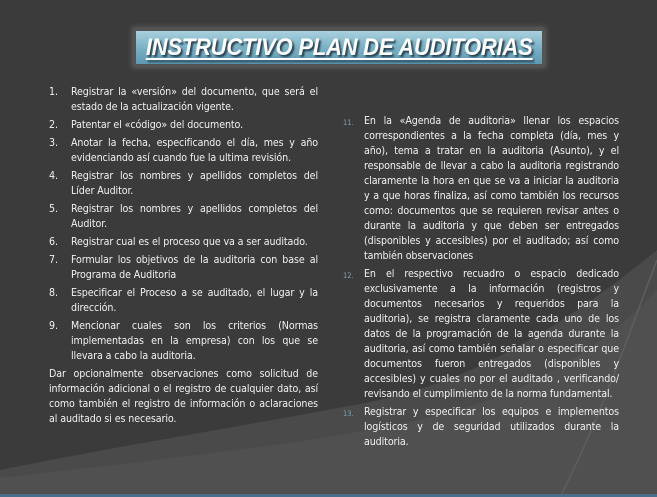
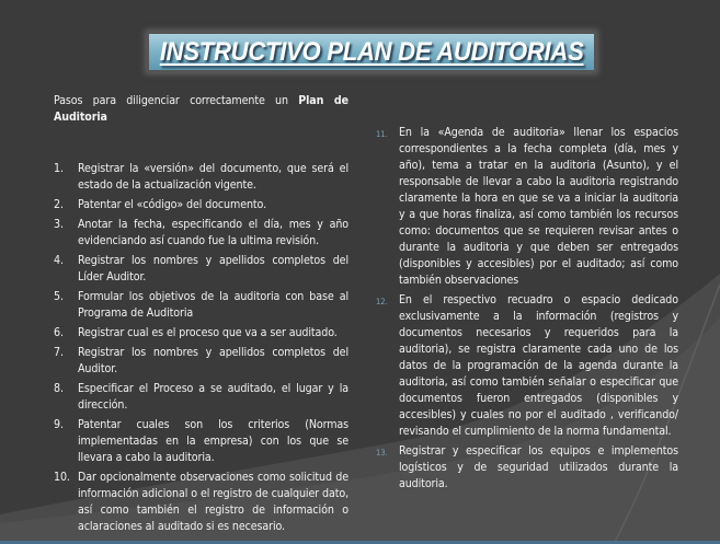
  INSTRUCTIVO PLAN DE AUDITORIAS
+ Pasos para diligenciar correctamente un Plan de Auditoria
  1.
  Registrar la «versión» del documento, que será el estado de la actualización vigente.
  2.
  Patentar el «código» del documento.
  3.
  Anotar la fecha, especificando el día, mes y año evidenciando así cuando fue la ultima revisión.
  4.
  Registrar los nombres y apellidos completos del Líder Auditor.
  5.
- Registrar los nombres y apellidos completos del Auditor.
+ Formular los objetivos de la auditoria con base al Programa de Auditoria
  6.
  Registrar cual es el proceso que va a ser auditado.
  7.
- Formular los objetivos de la auditoria con base al Programa de Auditoria
+ Registrar los nombres y apellidos completos del Auditor.
  8.
  Especificar el Proceso a se auditado, el lugar y la dirección.
  9.
- Mencionar cuales son los criterios (Normas implementadas en la empresa) con los que se llevara a cabo la auditoria.
+ Patentar cuales son los criterios (Normas implementadas en la empresa) con los que se llevara a cabo la auditoria.
+ 10.
  Dar opcionalmente observaciones como solicitud de información adicional o el registro de cualquier dato, así como también el registro de información o aclaraciones al auditado si es necesario.
  11.
  En la «Agenda de auditoria» llenar los espacios correspondientes a la fecha completa (día, mes y año), tema a tratar en la auditoria (Asunto), y el responsable de llevar a cabo la auditoria registrando claramente la hora en que se va a iniciar la auditoria y a que horas finaliza, así como también los recursos como: documentos que se requieren revisar antes o durante la auditoria y que deben ser entregados (disponibles y accesibles) por el auditado; así como también observaciones
  12.
  En el respectivo recuadro o espacio dedicado exclusivamente a la información (registros y documentos necesarios y requeridos para la auditoria), se registra claramente cada uno de los datos de la programación de la agenda durante la auditoria, así como también señalar o especificar que documentos fueron entregados (disponibles y accesibles) y cuales no por el auditado , verificando/ revisando el cumplimiento de la norma fundamental.
  13.
  Registrar y especificar los equipos e implementos logísticos y de seguridad utilizados durante la auditoria.
